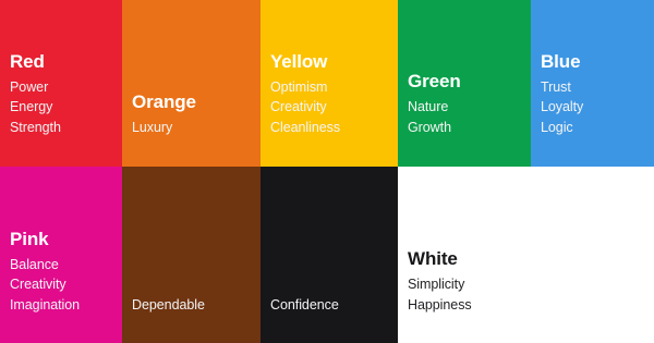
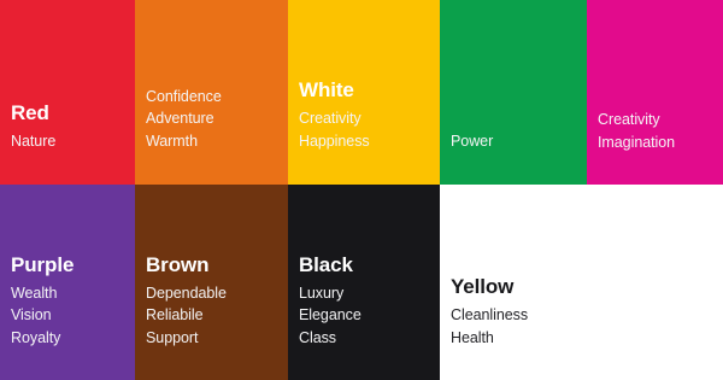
  Red
- Power
+ Nature
- Energy
- Strength
- Orange
- Luxury
+ Confidence
+ Adventure
+ Warmth
- Yellow
+ White
- Optimism
  Creativity
- Cleanliness
+ Happiness
- Green
- Nature
+ Power
- Growth
- Blue
- Trust
- Loyalty
- Logic
- Pink
- Balance
  Creativity
  Imagination
+ Purple
+ Wealth
+ Vision
+ Royalty
+ Brown
  Dependable
+ Reliabile
+ Support
+ Black
- Confidence
+ Luxury
+ Elegance
+ Class
- White
+ Yellow
- Simplicity
- Happiness
+ Cleanliness
+ Health
